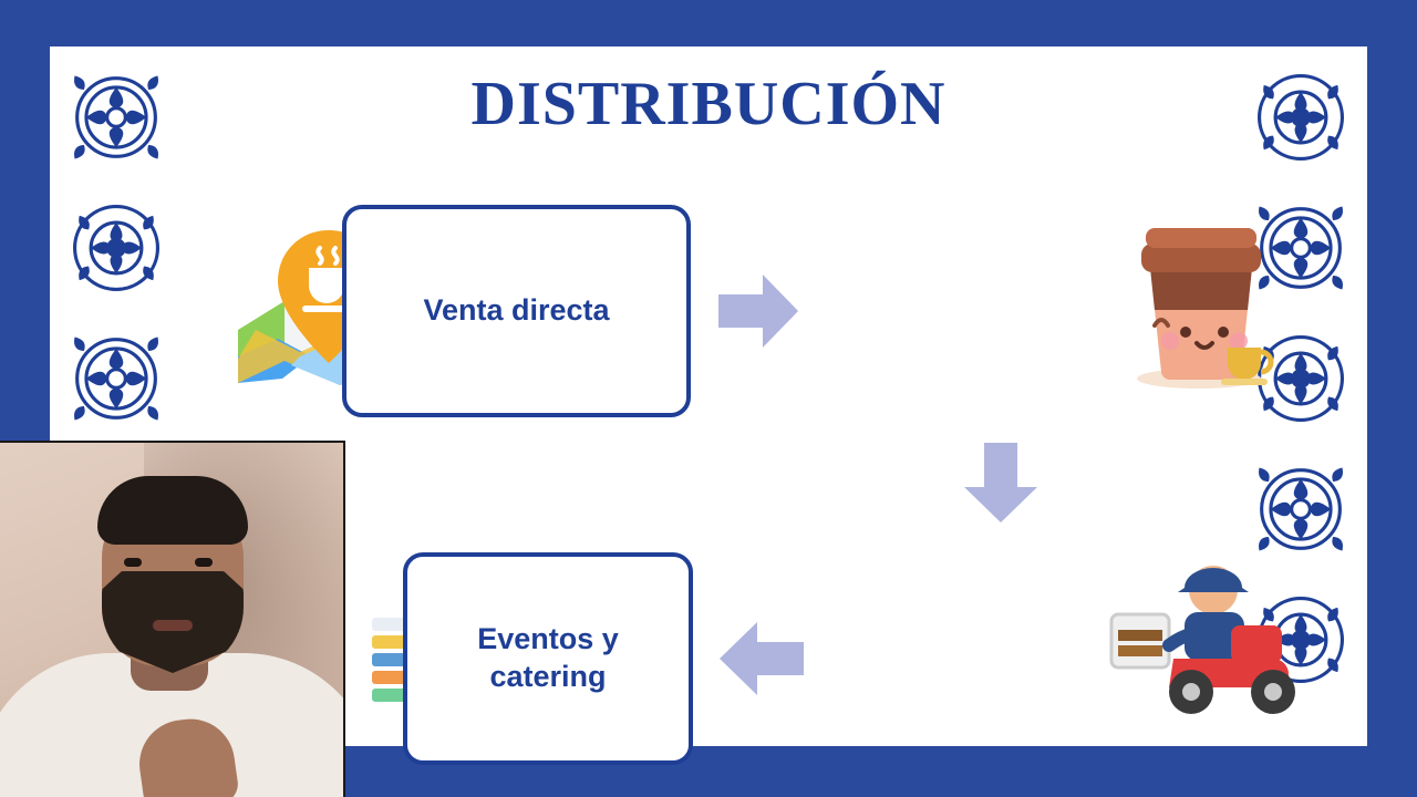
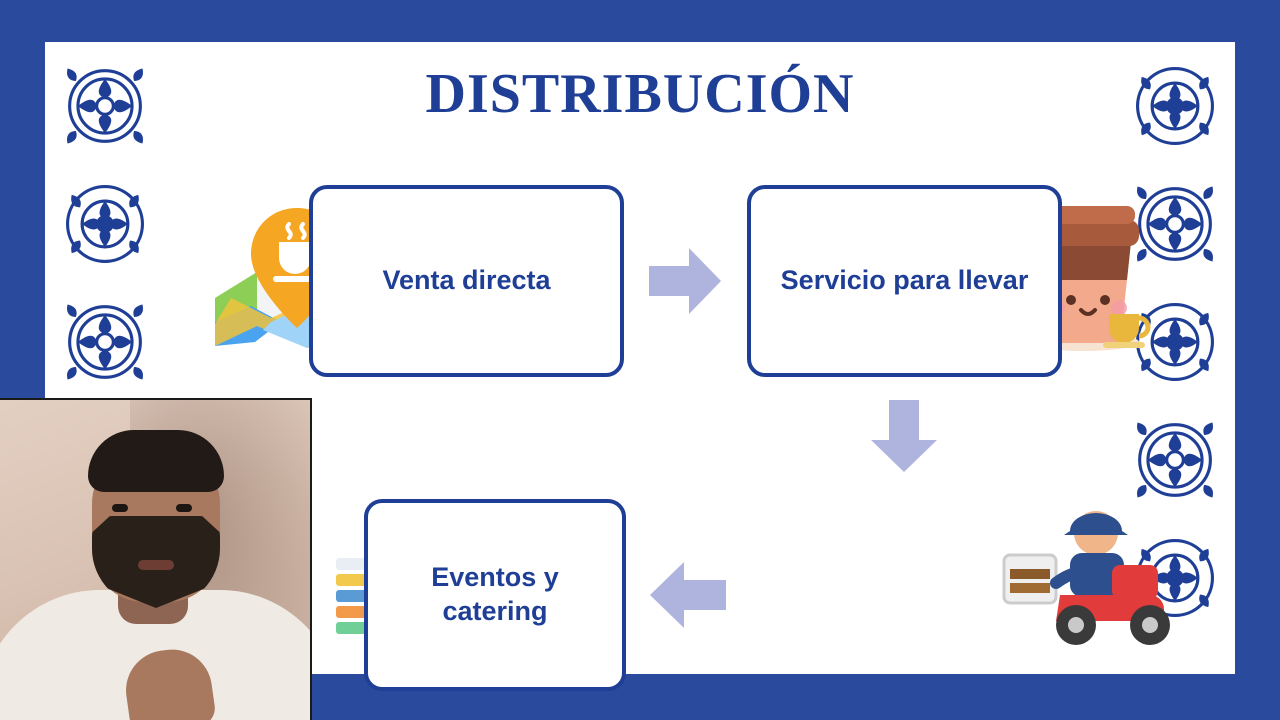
  DISTRIBUCIÓN
  Venta directa
+ Servicio para llevar
  Eventos y catering
